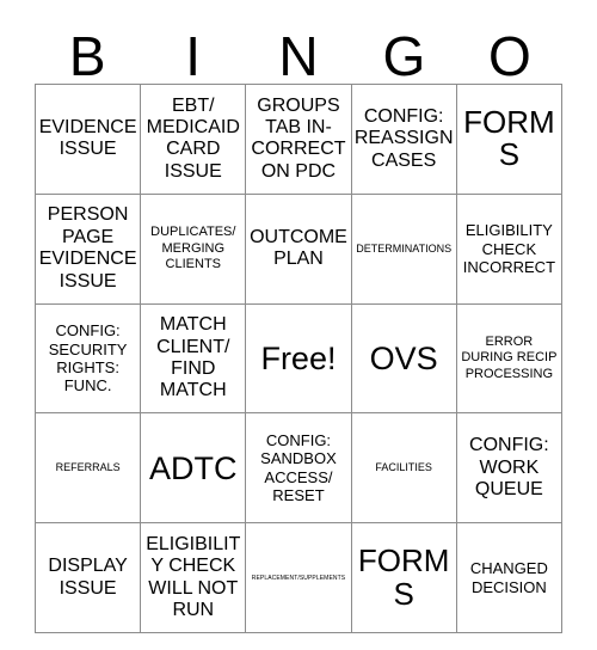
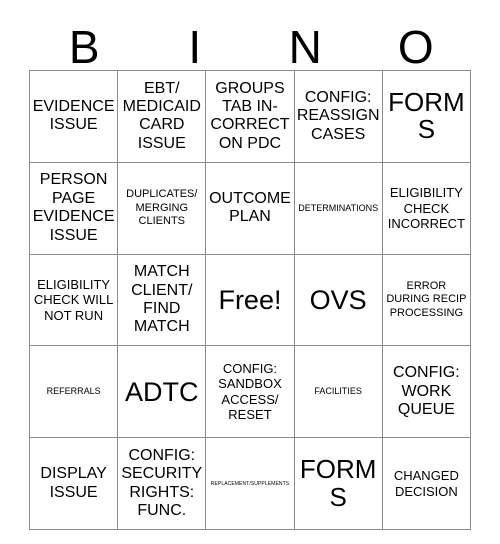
  B
  I
  N
- G
  O
  EVIDENCE ISSUE	EBT/ MEDICAID CARD ISSUE	GROUPS TAB IN-CORRECT ON PDC	CONFIG: REASSIGN CASES	FORMS
  PERSON PAGE EVIDENCE ISSUE	DUPLICATES/ MERGING CLIENTS	OUTCOME PLAN	DETERMINATIONS	ELIGIBILITY CHECK INCORRECT
- CONFIG: SECURITY RIGHTS: FUNC.	MATCH CLIENT/ FIND MATCH	Free!	OVS	ERROR DURING RECIP PROCESSING
+ ELIGIBILITY CHECK WILL NOT RUN	MATCH CLIENT/ FIND MATCH	Free!	OVS	ERROR DURING RECIP PROCESSING
  REFERRALS	ADTC	CONFIG: SANDBOX ACCESS/ RESET	FACILITIES	CONFIG: WORK QUEUE
- DISPLAY ISSUE	ELIGIBILITY CHECK WILL NOT RUN		FORMS	CHANGED DECISION
+ DISPLAY ISSUE	CONFIG: SECURITY RIGHTS: FUNC.		FORMS	CHANGED DECISION
